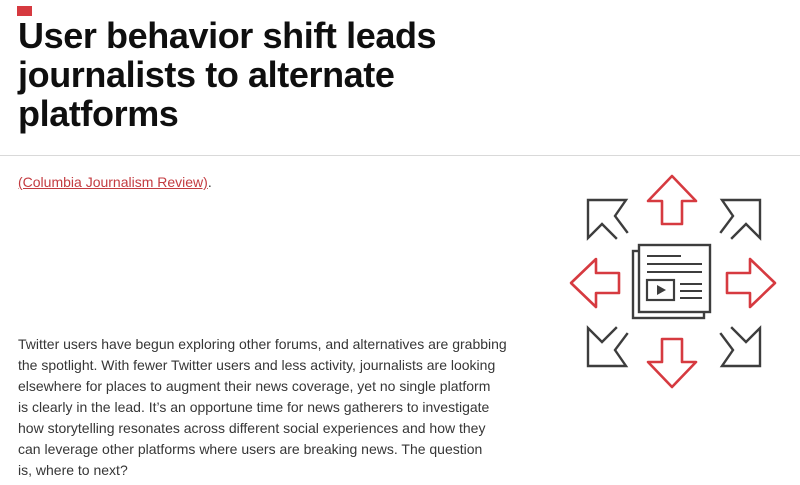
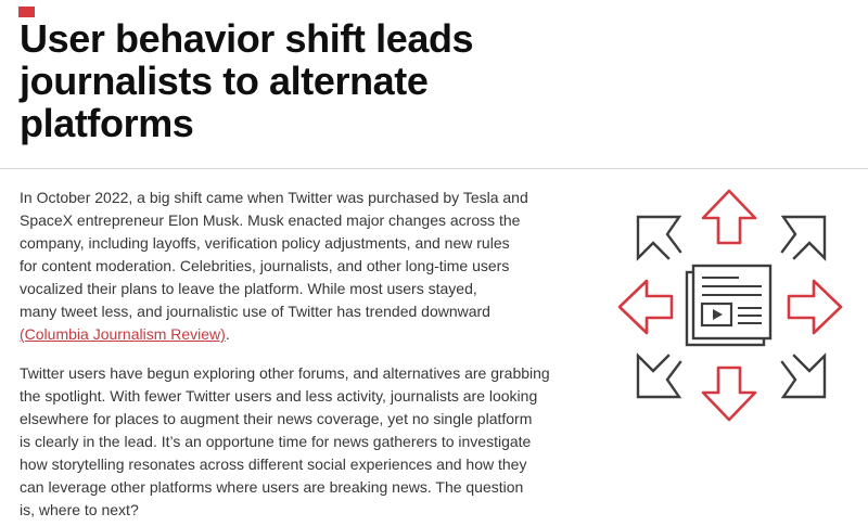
  User behavior shift leads
  journalists to alternate
  platforms
+ In October 2022, a big shift came when Twitter was purchased by Tesla and
+ SpaceX entrepreneur Elon Musk. Musk enacted major changes across the
+ company, including layoffs, verification policy adjustments, and new rules
+ for content moderation. Celebrities, journalists, and other long-time users
+ vocalized their plans to leave the platform. While most users stayed,
+ many tweet less, and journalistic use of Twitter has trended downward
  (Columbia Journalism Review).
  Twitter users have begun exploring other forums, and alternatives are grabbing
  the spotlight. With fewer Twitter users and less activity, journalists are looking
  elsewhere for places to augment their news coverage, yet no single platform
  is clearly in the lead. It’s an opportune time for news gatherers to investigate
  how storytelling resonates across different social experiences and how they
  can leverage other platforms where users are breaking news. The question
  is, where to next?
